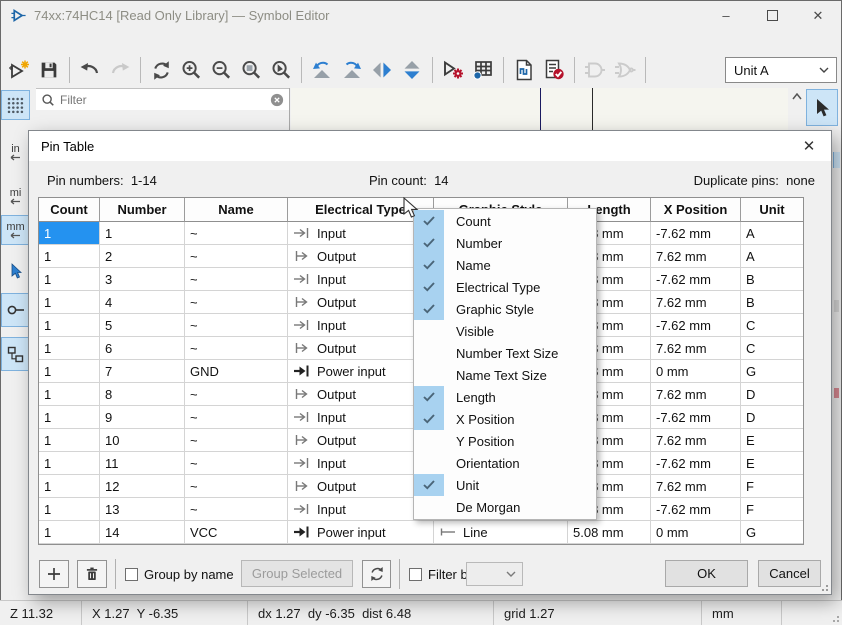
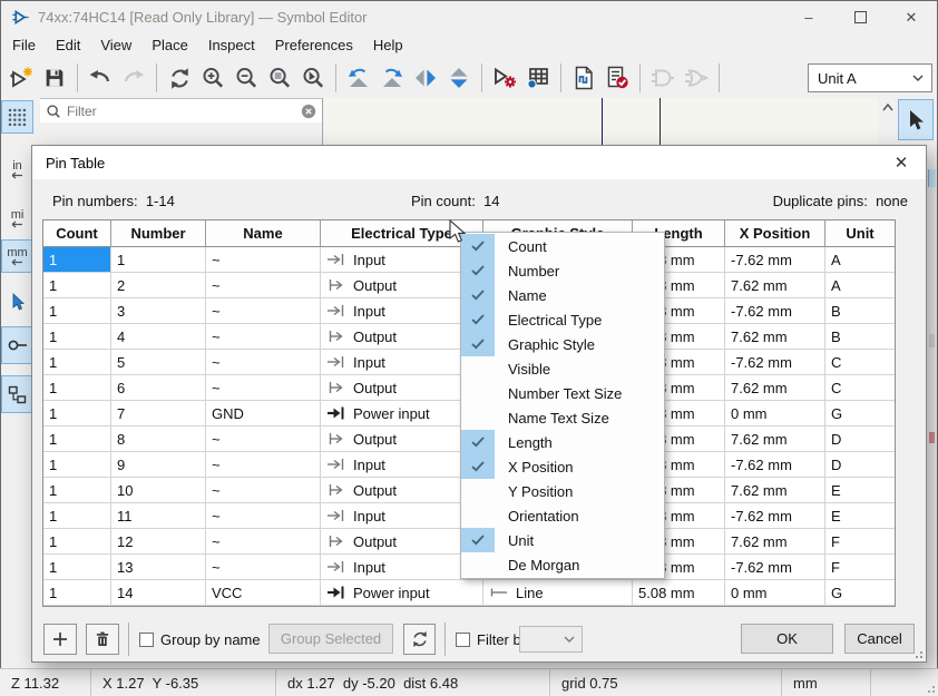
  74xx:74HC14 [Read Only Library] — Symbol Editor
  –
  ✕
+ File
+ Edit
+ View
+ Place
+ Inspect
+ Preferences
+ Help
  Unit A
  in
  mi
  mm
  Filter
  Pin Table
  ✕
  Pin numbers: 1-14
  Pin count: 14
  Duplicate pins: none
  Count
  Number
  Name
  Electrical Type
  ength
  X Position
  Unit
  1
  1
  ~
  Input
  -7.62 mm
  A
  1
  2
  ~
  Output
  7.62 mm
  A
  1
  3
  ~
  Input
  -7.62 mm
  B
  1
  4
  ~
  Output
  7.62 mm
  B
  1
  5
  ~
  Input
  -7.62 mm
  C
  1
  6
  ~
  Output
  7.62 mm
  C
  1
  7
  GND
  Power input
  0 mm
  G
  1
  8
  ~
  Output
  7.62 mm
  D
  1
  9
  ~
  Input
  -7.62 mm
  D
  1
  10
  ~
  Output
  7.62 mm
  E
  1
  11
  ~
  Input
  -7.62 mm
  E
  1
  12
  ~
  Output
  7.62 mm
  F
  1
  13
  ~
  Input
  -7.62 mm
  F
  1
  14
  VCC
  Power input
  Line
  5.08 mm
  0 mm
  G
  Group by name
  Group Selected
  OK
  Cancel
  Count
  Number
  Name
  Electrical Type
  Graphic Style
  Visible
  Number Text Size
  Name Text Size
  Length
  X Position
  Y Position
  Orientation
  Unit
  De Morgan
  Z 11.32
  X 1.27 Y -6.35
- dx 1.27 dy -6.35 dist 6.48
+ dx 1.27 dy -5.20 dist 6.48
- grid 1.27
+ grid 0.75
  mm
